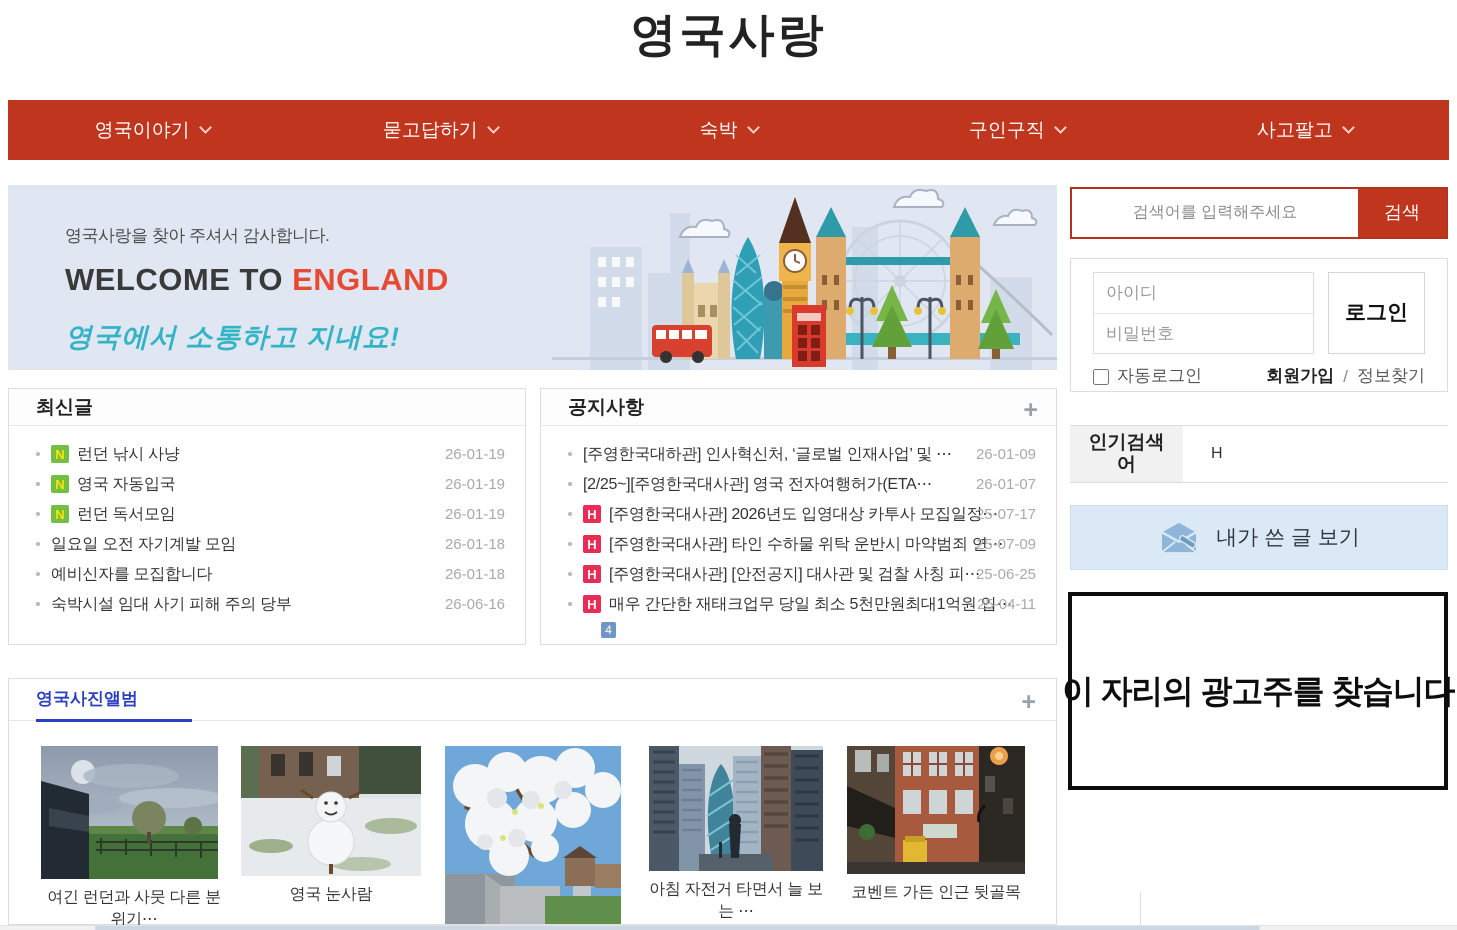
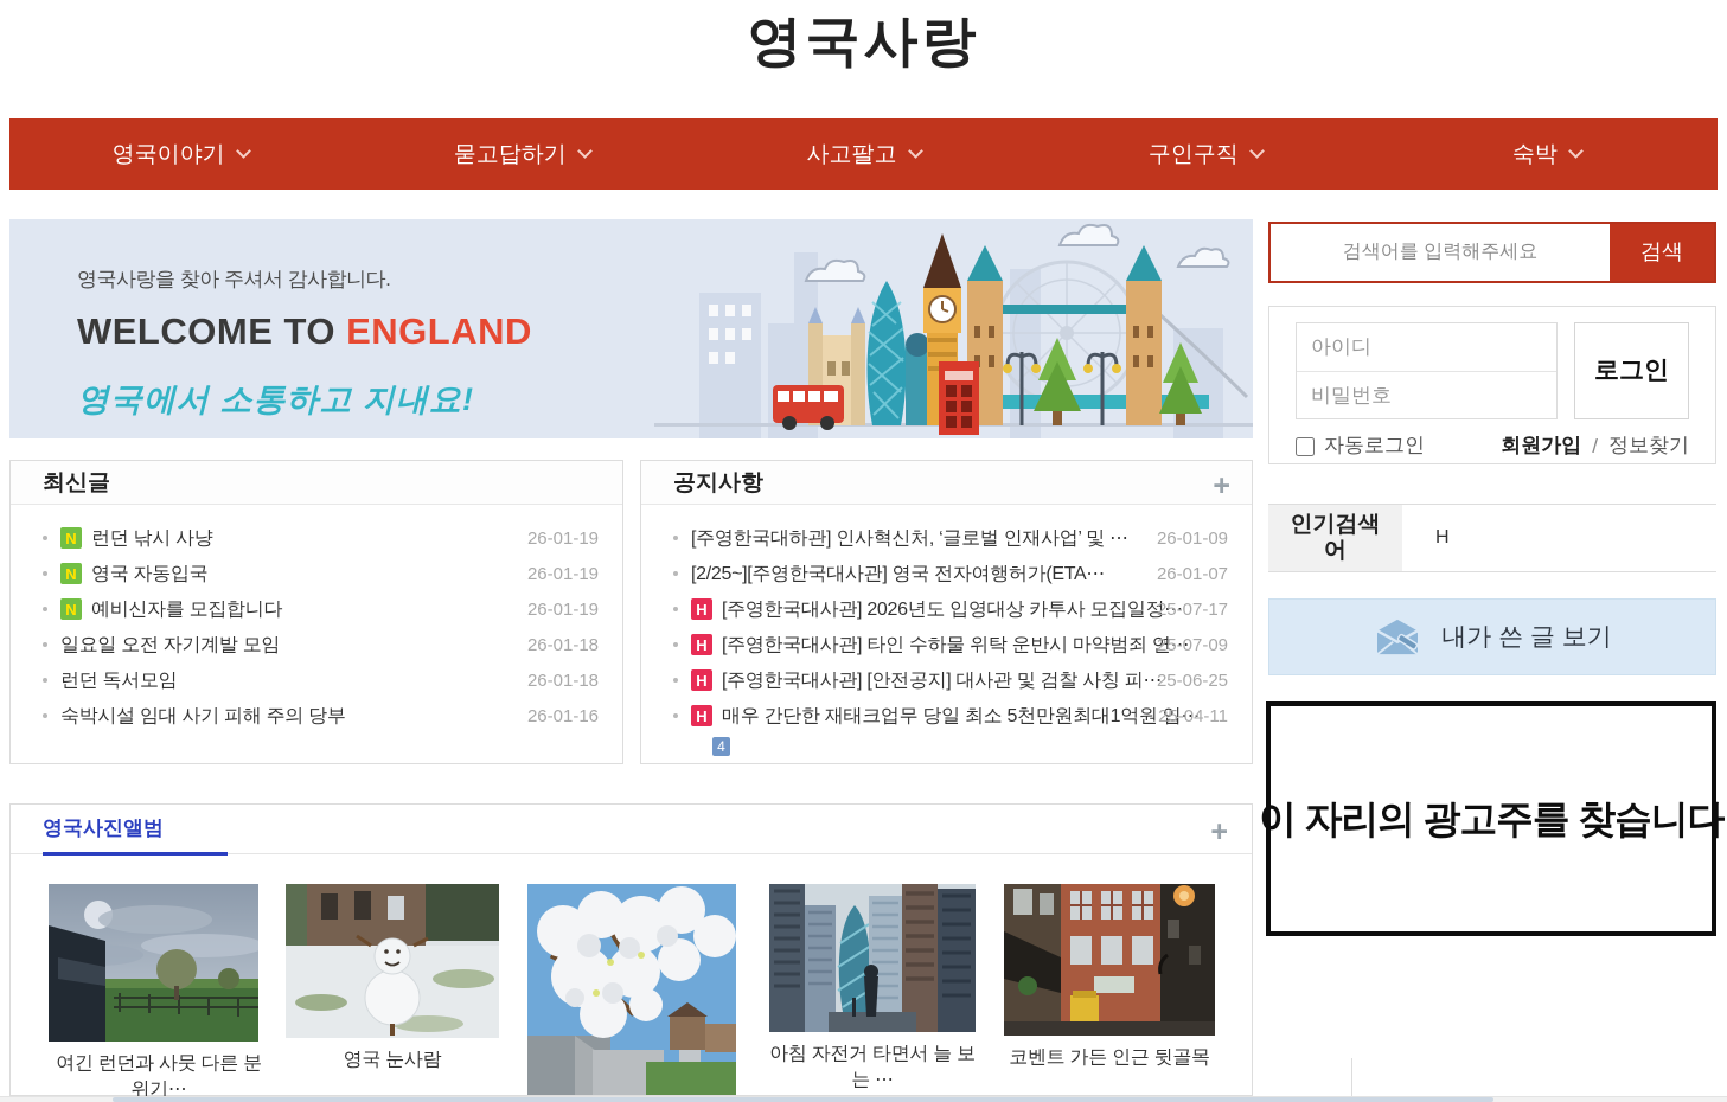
  영국사랑
  영국이야기
  묻고답하기
- 숙박
+ 사고팔고
  구인구직
- 사고팔고
+ 숙박
  영국사랑을 찾아 주셔서 감사합니다.
  WELCOME TO ENGLAND
  영국에서 소통하고 지내요!
  검색어를 입력해주세요
  검색
  아이디
  비밀번호
  로그인
  자동로그인
  회원가입
  /
  정보찾기
  인기검색어
  H
  내가 쓴 글 보기
  이 자리의 광고주를 찾습니다
  최신글
  N
  런던 낚시 사냥
  26-01-19
  N
  영국 자동입국
  26-01-19
  N
- 런던 독서모임
+ 예비신자를 모집합니다
  26-01-19
  일요일 오전 자기계발 모임
  26-01-18
- 예비신자를 모집합니다
+ 런던 독서모임
  26-01-18
  숙박시설 임대 사기 피해 주의 당부
- 26-06-16
+ 26-01-16
  공지사항
  +
  [주영한국대하관] 인사혁신처, ‘글로벌 인재사업’ 및 ⋯
  26-01-09
  [2/25~][주영한국대사관] 영국 전자여행허가(ETA⋯
  26-01-07
  H
  [주영한국대사관] 2026년도 입영대상 카투사 모집일정⋯
  25-07-17
  H
  [주영한국대사관] 타인 수하물 위탁 운반시 마약범죄 연⋯
  25-07-09
  H
  [주영한국대사관] [안전공지] 대사관 및 검찰 사칭 피⋯
  25-06-25
  H
  매우 간단한 재태크업무 당일 최소 5천만원최대1억원 입⋯
  25-04-11
  4
  영국사진앨범
  +
  여긴 런던과 사뭇 다른 분위기⋯
  영국 눈사람
  아침 자전거 타면서 늘 보는 ⋯
  코벤트 가든 인근 뒷골목
